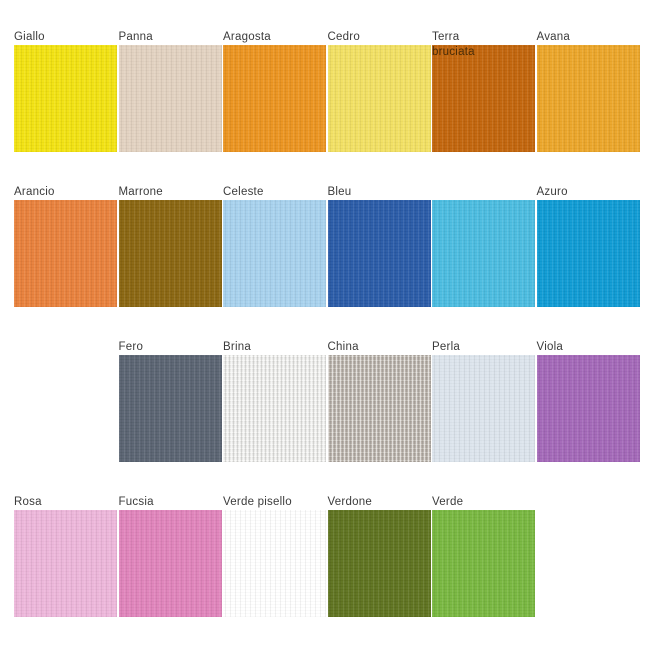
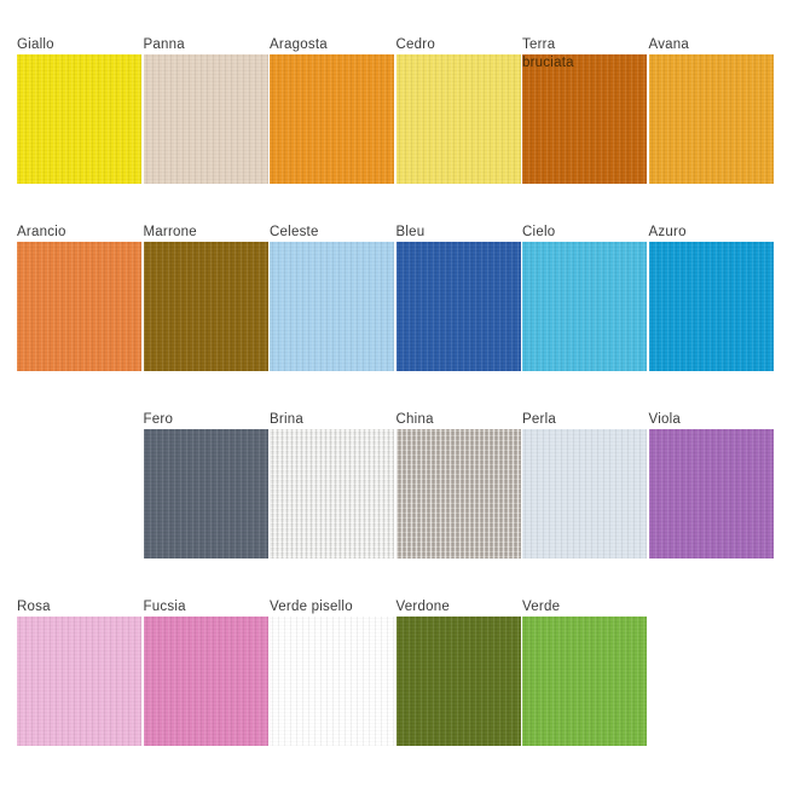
  Giallo
  Panna
  Aragosta
  Cedro
  Terra
  bruciata
  Avana
  Arancio
  Marrone
  Celeste
  Bleu
+ Cielo
  Azuro
  Fero
  Brina
  China
  Perla
  Viola
  Rosa
  Fucsia
  Verde pisello
  Verdone
  Verde
